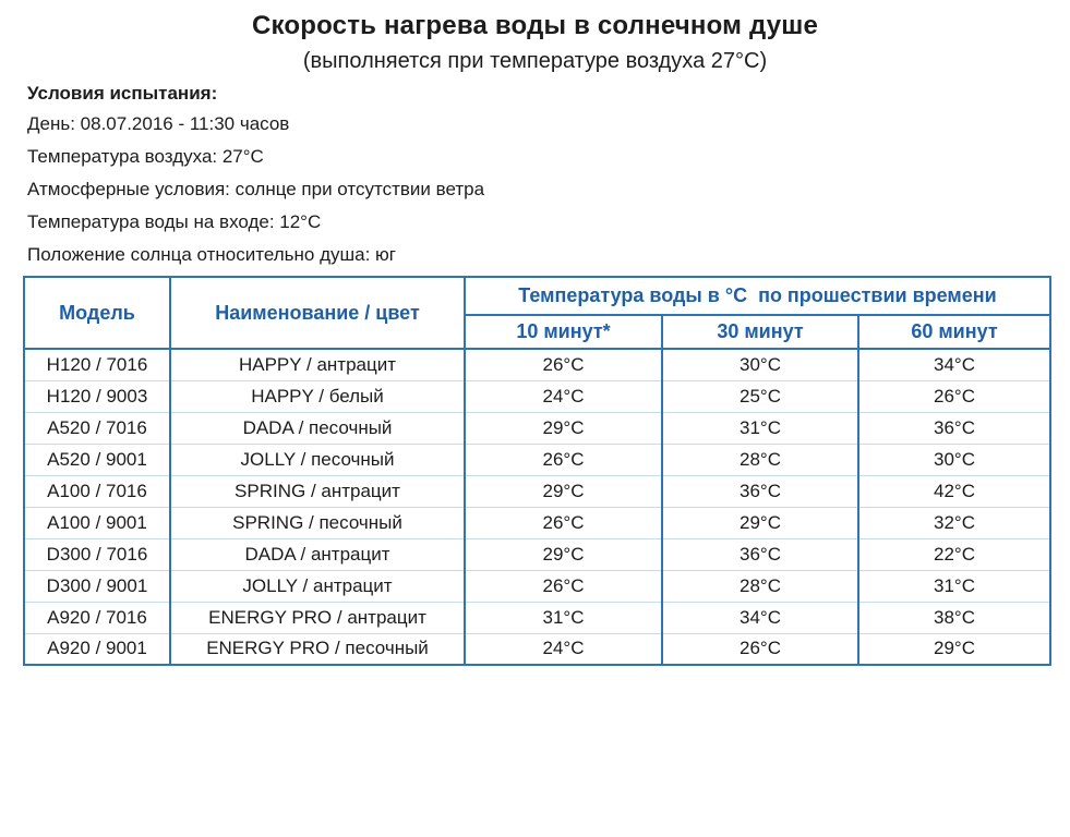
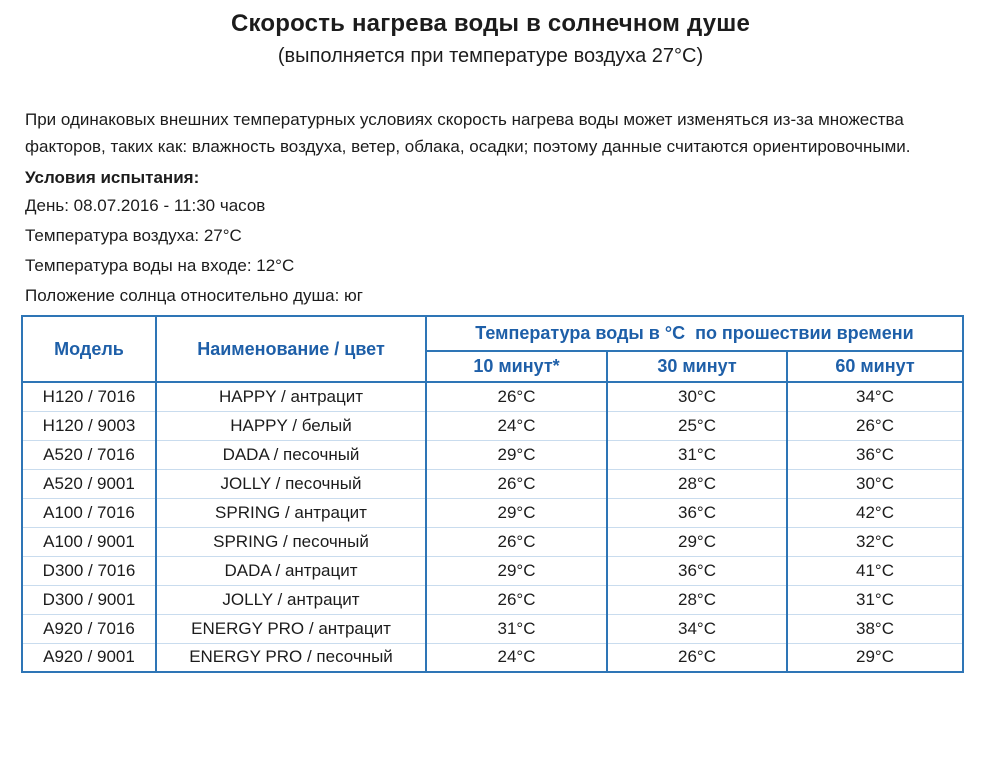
  Скорость нагрева воды в солнечном душе
  (выполняется при температуре воздуха 27°C)
+ При одинаковых внешних температурных условиях скорость нагрева воды может изменяться из-за множества
+ факторов, таких как: влажность воздуха, ветер, облака, осадки; поэтому данные считаются ориентировочными.
  Условия испытания:
  День: 08.07.2016 - 11:30 часов
  Температура воздуха: 27°C
- Атмосферные условия: солнце при отсутствии ветра
  Температура воды на входе: 12°C
  Положение солнца относительно душа: юг
  Модель	Наименование / цвет	Температура воды в °C по прошествии времени
  10 минут*	30 минут	60 минут
  H120 / 7016	HAPPY / антрацит	26°C	30°C	34°C
  H120 / 9003	HAPPY / белый	24°C	25°C	26°C
  A520 / 7016	DADA / песочный	29°C	31°C	36°C
  A520 / 9001	JOLLY / песочный	26°C	28°C	30°C
  A100 / 7016	SPRING / антрацит	29°C	36°C	42°C
  A100 / 9001	SPRING / песочный	26°C	29°C	32°C
- D300 / 7016	DADA / антрацит	29°C	36°C	22°C
+ D300 / 7016	DADA / антрацит	29°C	36°C	41°C
  D300 / 9001	JOLLY / антрацит	26°C	28°C	31°C
  A920 / 7016	ENERGY PRO / антрацит	31°C	34°C	38°C
  A920 / 9001	ENERGY PRO / песочный	24°C	26°C	29°C
